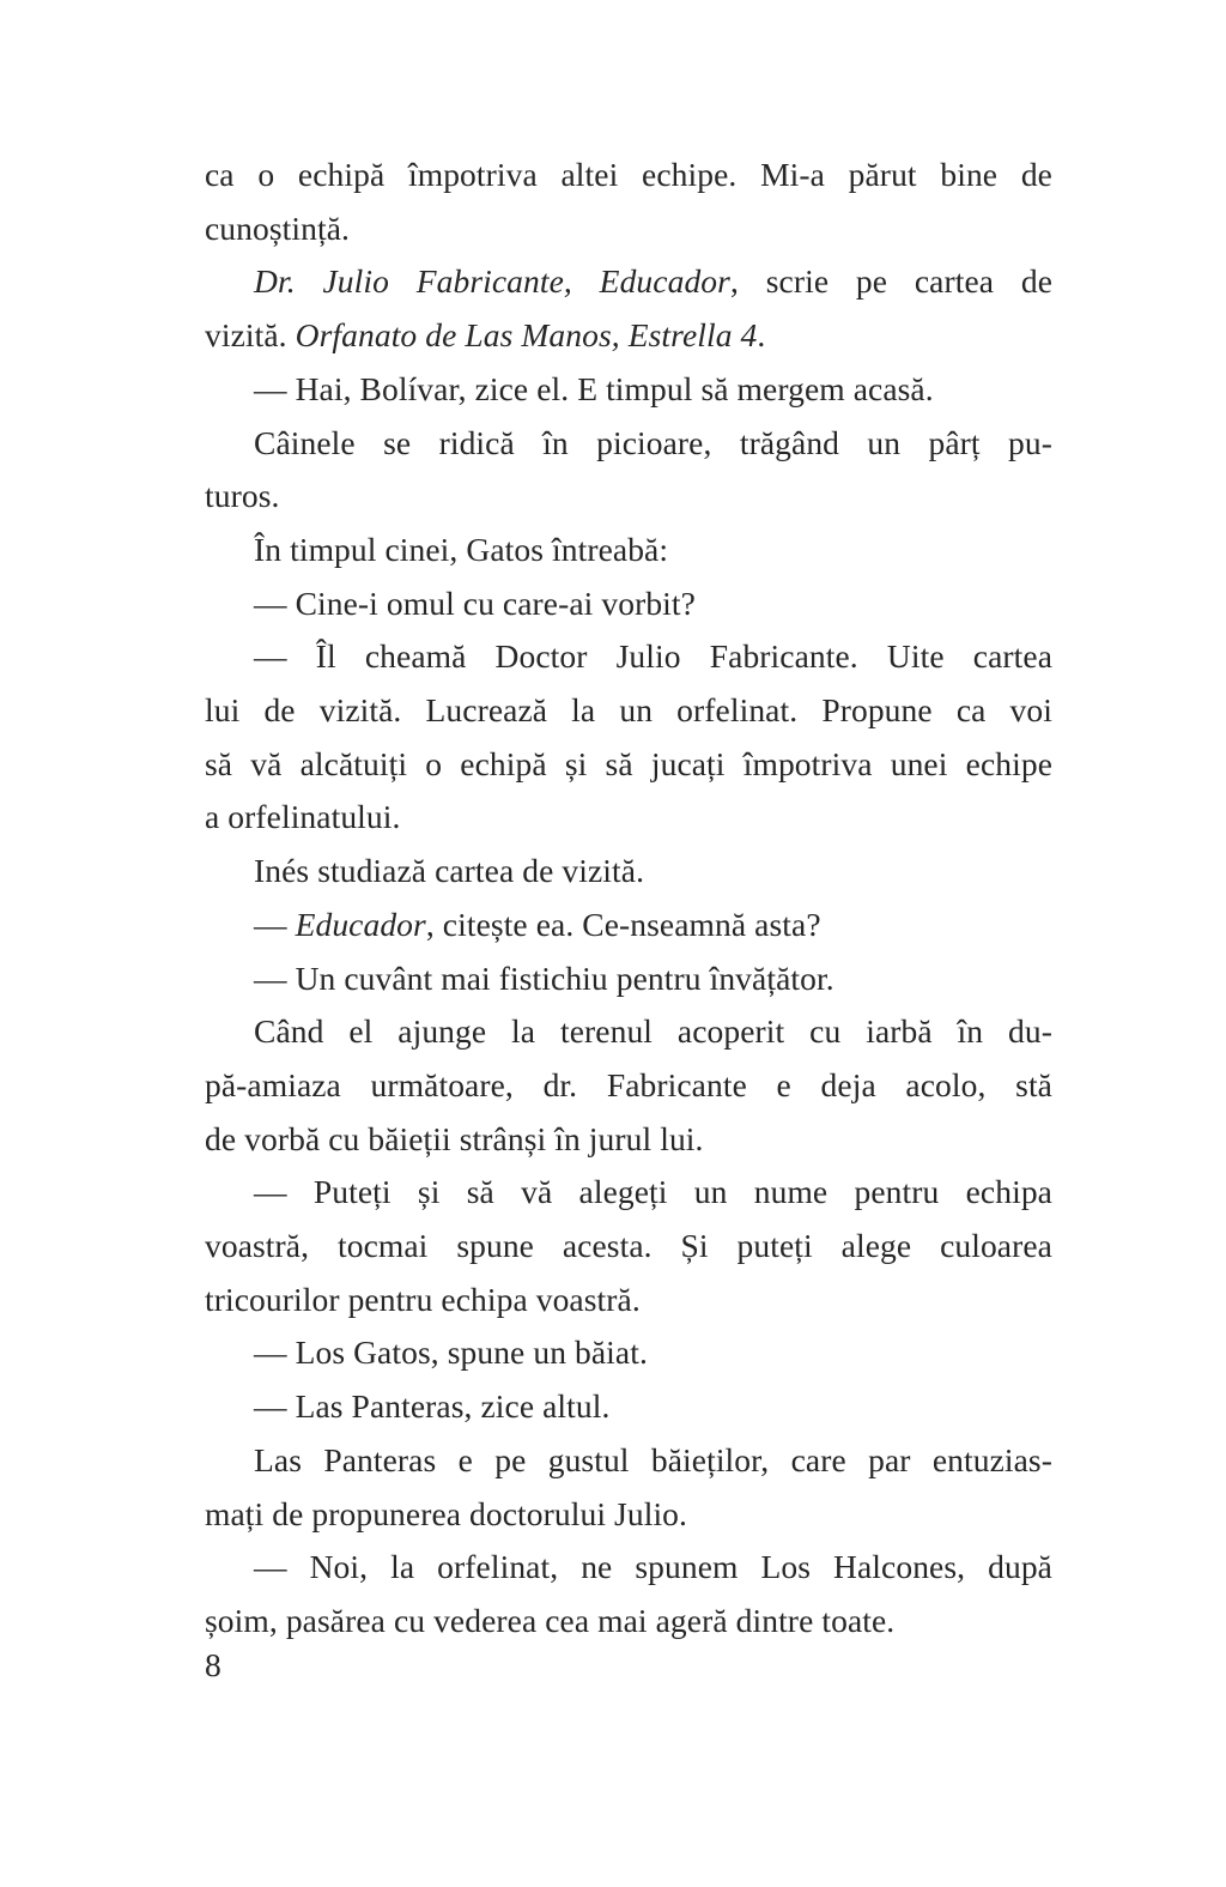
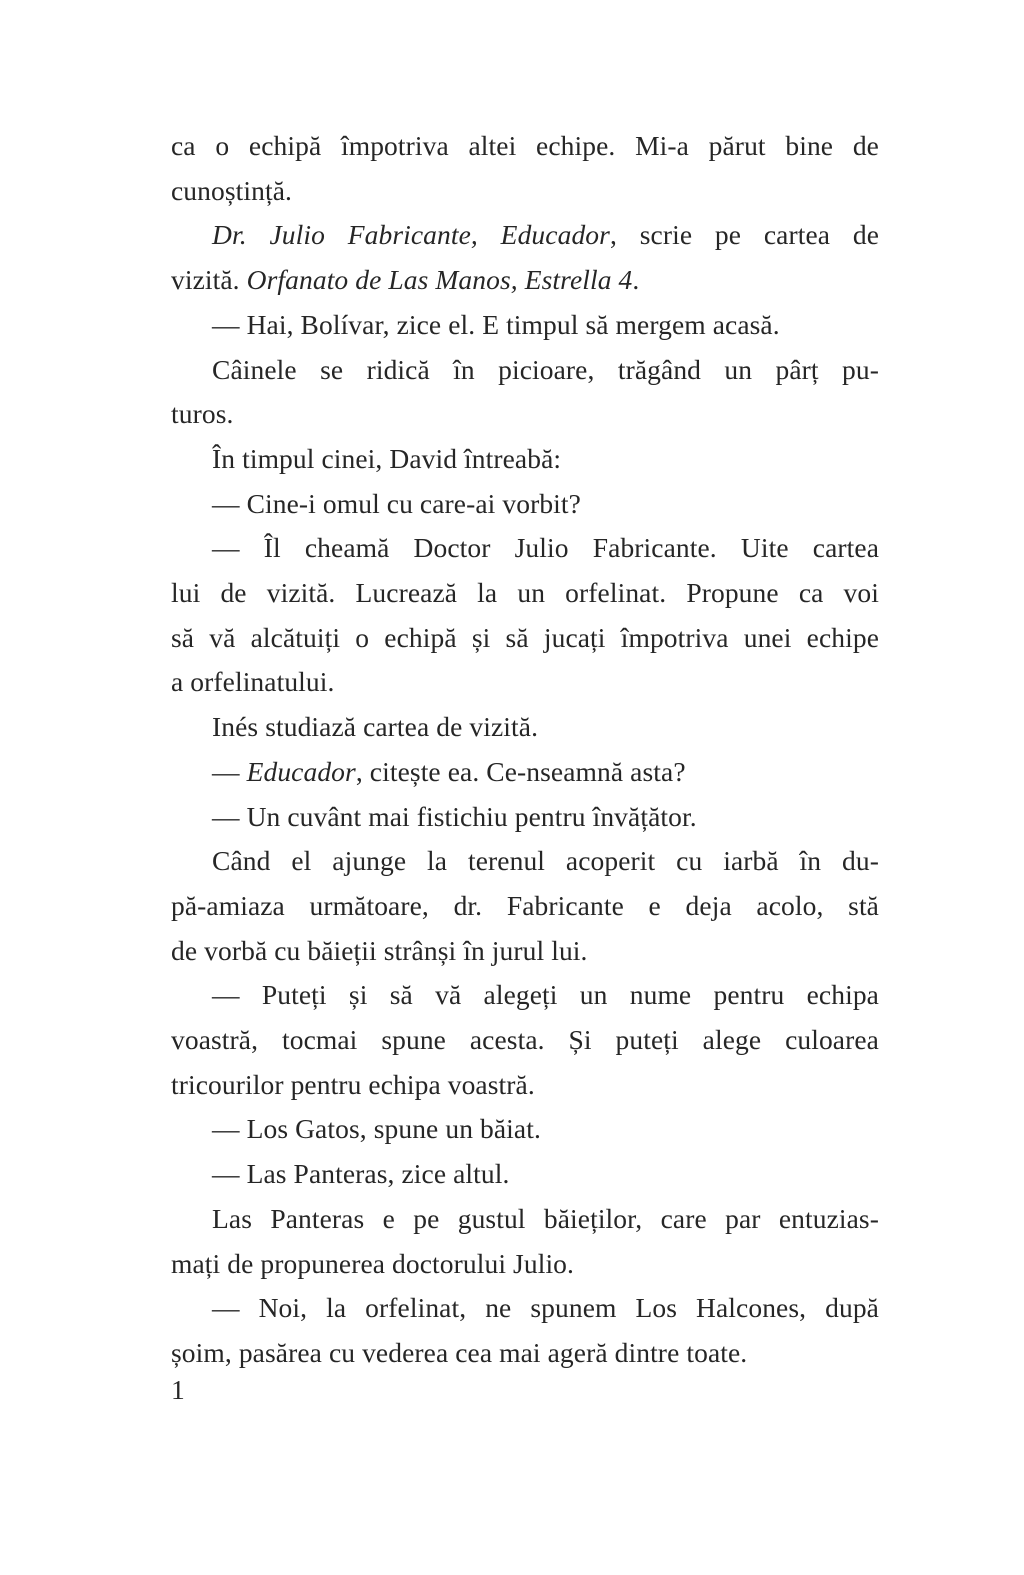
  ca o echipă împotriva altei echipe. Mi-a părut bine de
  cunoștință.
  Dr. Julio Fabricante, Educador, scrie pe cartea de
  vizită. Orfanato de Las Manos, Estrella 4.
  — Hai, Bolívar, zice el. E timpul să mergem acasă.
  Câinele se ridică în picioare, trăgând un pârț pu-
  turos.
- În timpul cinei, Gatos întreabă:
+ În timpul cinei, David întreabă:
  — Cine-i omul cu care-ai vorbit?
  — Îl cheamă Doctor Julio Fabricante. Uite cartea
  lui de vizită. Lucrează la un orfelinat. Propune ca voi
  să vă alcătuiți o echipă și să jucați împotriva unei echipe
  a orfelinatului.
  Inés studiază cartea de vizită.
  — Educador, citește ea. Ce-nseamnă asta?
  — Un cuvânt mai fistichiu pentru învățător.
  Când el ajunge la terenul acoperit cu iarbă în du-
  pă-amiaza următoare, dr. Fabricante e deja acolo, stă
  de vorbă cu băieții strânși în jurul lui.
  — Puteți și să vă alegeți un nume pentru echipa
  voastră, tocmai spune acesta. Și puteți alege culoarea
  tricourilor pentru echipa voastră.
  — Los Gatos, spune un băiat.
  — Las Panteras, zice altul.
  Las Panteras e pe gustul băieților, care par entuzias-
  mați de propunerea doctorului Julio.
  — Noi, la orfelinat, ne spunem Los Halcones, după
  șoim, pasărea cu vederea cea mai ageră dintre toate.
- 8
+ 1
